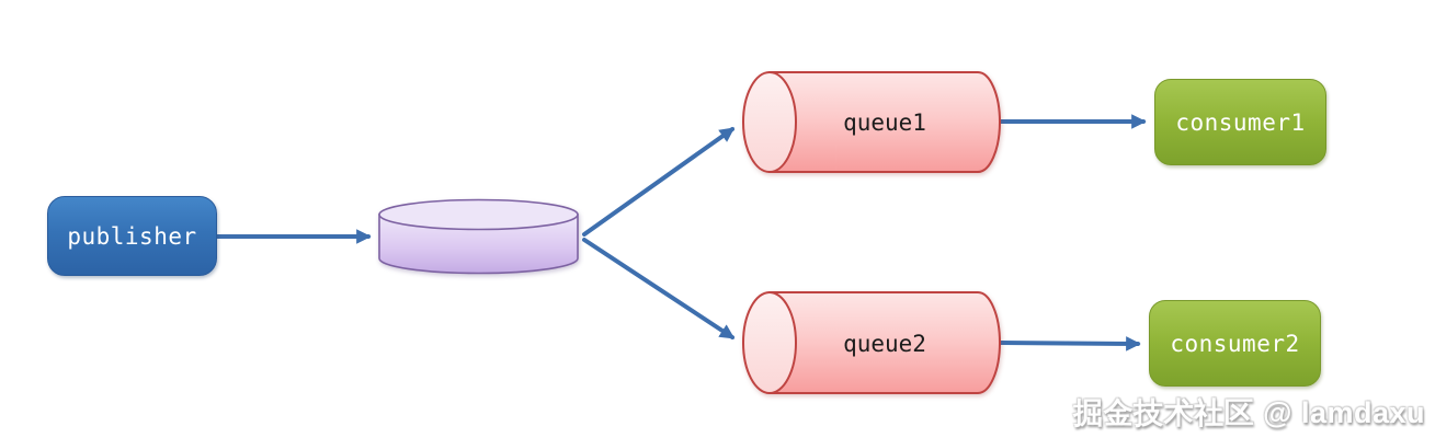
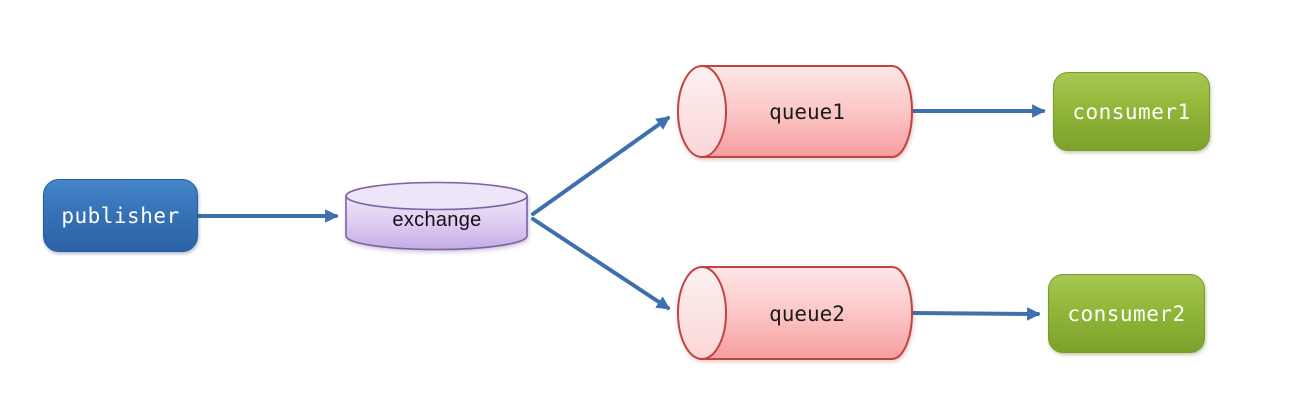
  publisher
+ exchange
  queue1
  queue2
  consumer1
  consumer2
- 掘金技术社区 @ lamdaxu
